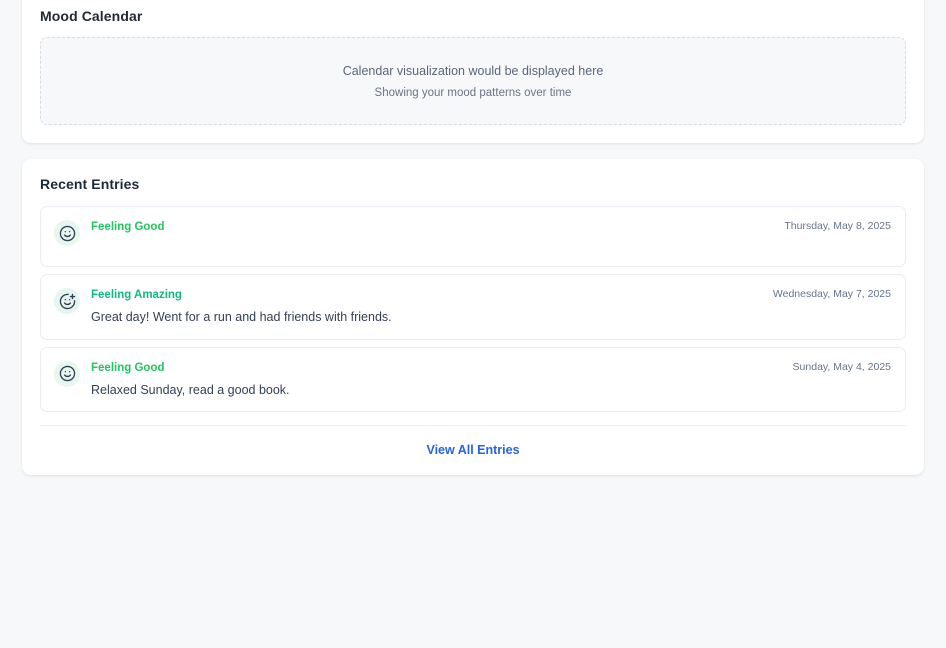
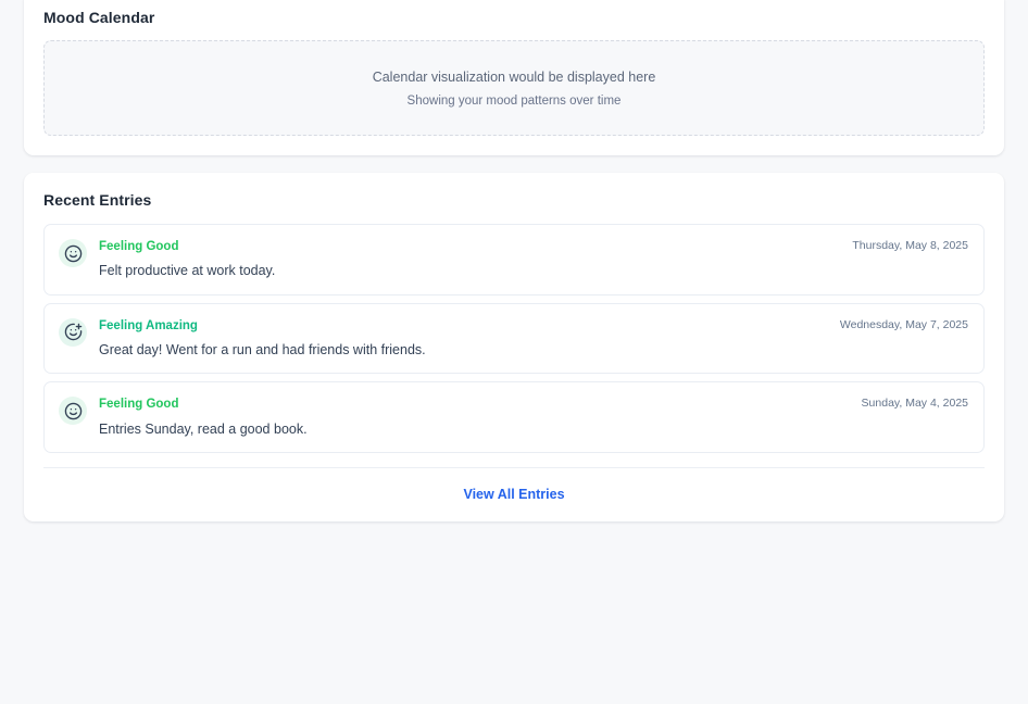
  Mood Calendar
  Calendar visualization would be displayed here
  Showing your mood patterns over time
  Recent Entries
  Feeling Good
+ Felt productive at work today.
  Thursday, May 8, 2025
  Feeling Amazing
  Great day! Went for a run and had friends with friends.
  Wednesday, May 7, 2025
  Feeling Good
- Relaxed Sunday, read a good book.
+ Entries Sunday, read a good book.
  Sunday, May 4, 2025
  View All Entries
